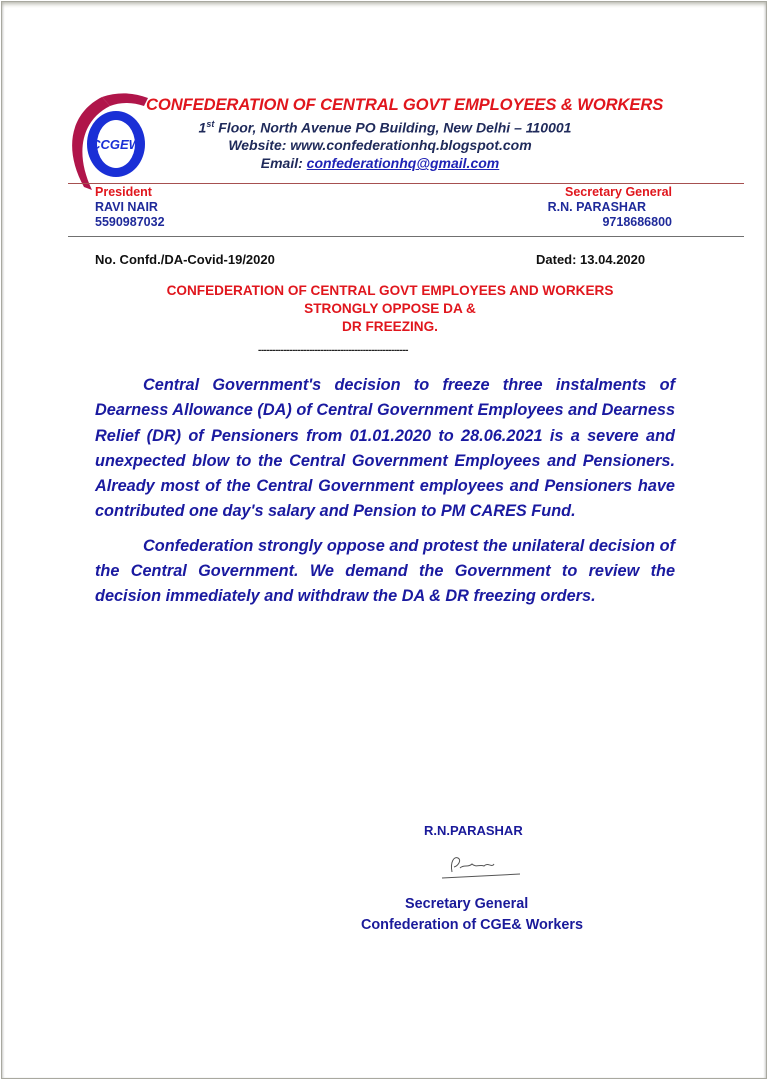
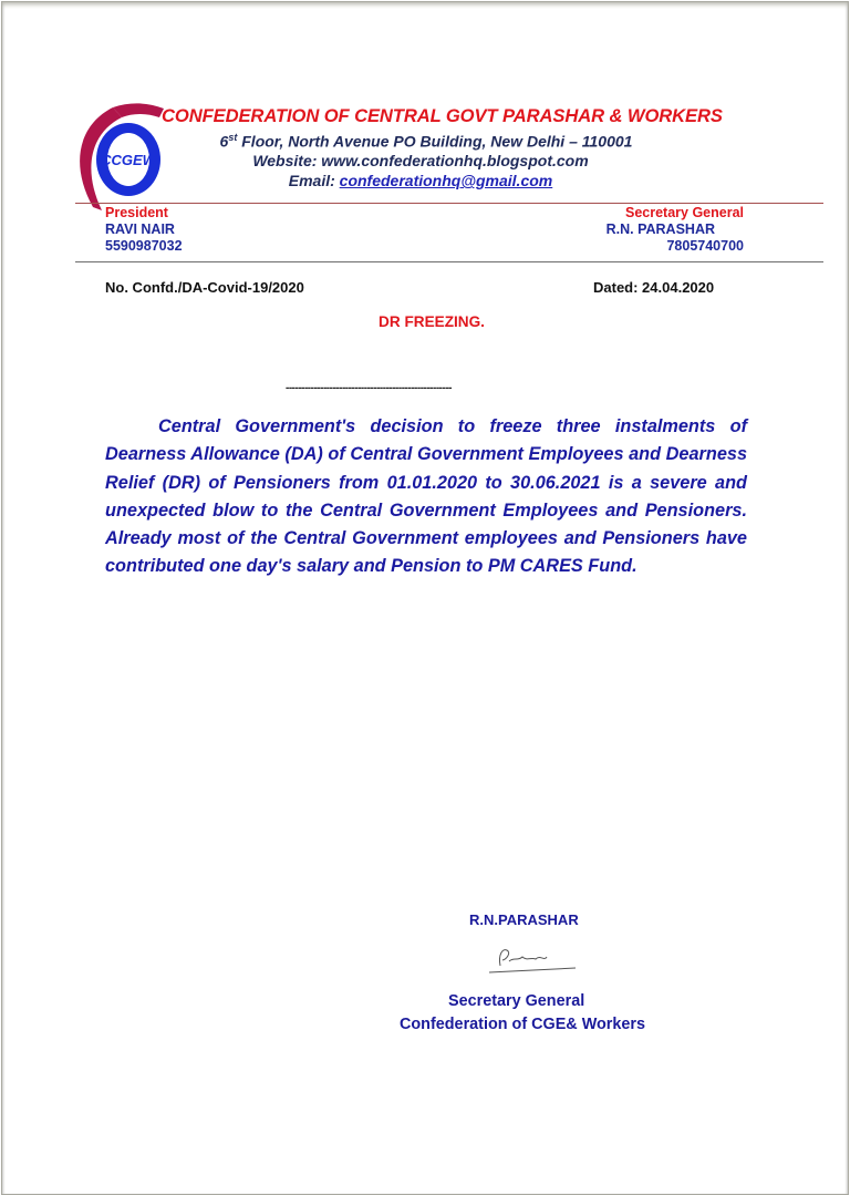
  CCGEW
- CONFEDERATION OF CENTRAL GOVT EMPLOYEES & WORKERS
+ CONFEDERATION OF CENTRAL GOVT PARASHAR & WORKERS
- 1st Floor, North Avenue PO Building, New Delhi – 110001
+ 6st Floor, North Avenue PO Building, New Delhi – 110001
  Website: www.confederationhq.blogspot.com
  Email: confederationhq@gmail.com
  President
  RAVI NAIR
  5590987032
  Secretary General
  R.N. PARASHAR
- 9718686800
+ 7805740700
  No. Confd./DA-Covid-19/2020
- Dated: 13.04.2020
+ Dated: 24.04.2020
- CONFEDERATION OF CENTRAL GOVT EMPLOYEES AND WORKERS
- STRONGLY OPPOSE DA &
  DR FREEZING.
  -----------------------------------------------------
- Central Government's decision to freeze three instalments of Dearness Allowance (DA) of Central Government Employees and Dearness Relief (DR) of Pensioners from 01.01.2020 to 28.06.2021 is a severe and unexpected blow to the Central Government Employees and Pensioners. Already most of the Central Government employees and Pensioners have contributed one day's salary and Pension to PM CARES Fund.
+ Central Government's decision to freeze three instalments of Dearness Allowance (DA) of Central Government Employees and Dearness Relief (DR) of Pensioners from 01.01.2020 to 30.06.2021 is a severe and unexpected blow to the Central Government Employees and Pensioners. Already most of the Central Government employees and Pensioners have contributed one day's salary and Pension to PM CARES Fund.
- Confederation strongly oppose and protest the unilateral decision of the Central Government. We demand the Government to review the decision immediately and withdraw the DA & DR freezing orders.
  R.N.PARASHAR
  Secretary General
  Confederation of CGE& Workers
